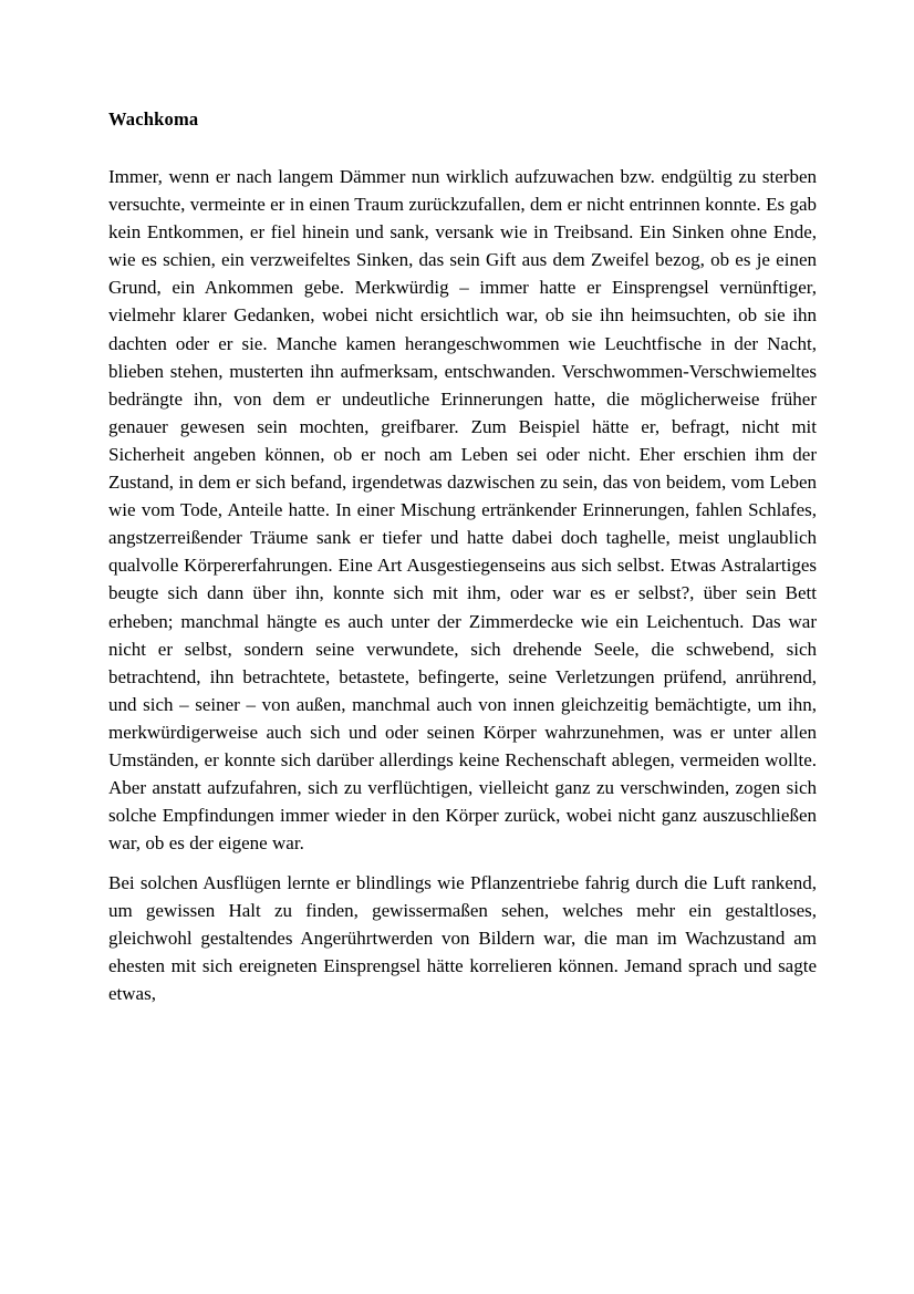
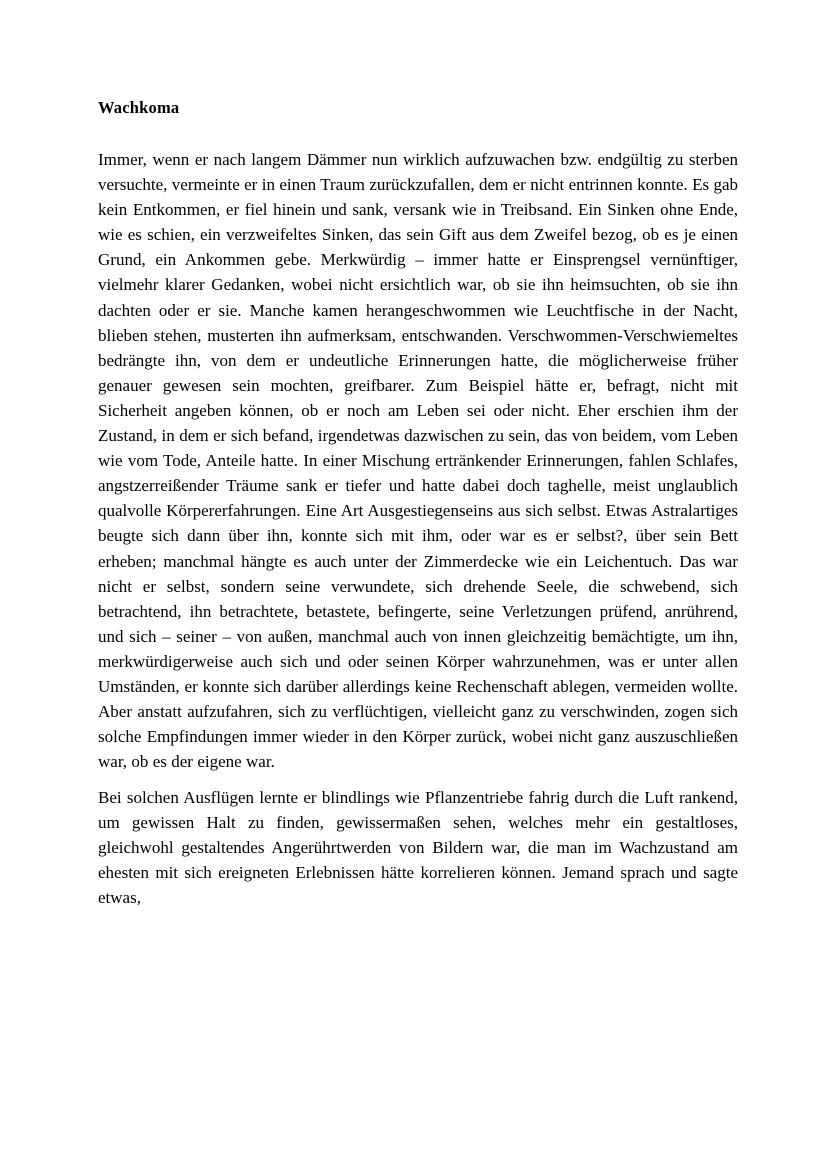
  Wachkoma
  Immer, wenn er nach langem Dämmer nun wirklich aufzuwachen bzw. endgültig zu sterben versuchte, vermeinte er in einen Traum zurückzufallen, dem er nicht entrinnen konnte. Es gab kein Entkommen, er fiel hinein und sank, versank wie in Treibsand. Ein Sinken ohne Ende, wie es schien, ein verzweifeltes Sinken, das sein Gift aus dem Zweifel bezog, ob es je einen Grund, ein Ankommen gebe. Merkwürdig – immer hatte er Einsprengsel vernünftiger, vielmehr klarer Gedanken, wobei nicht ersichtlich war, ob sie ihn heimsuchten, ob sie ihn dachten oder er sie. Manche kamen herangeschwommen wie Leuchtfische in der Nacht, blieben stehen, musterten ihn aufmerksam, entschwanden. Verschwommen-Verschwiemeltes bedrängte ihn, von dem er undeutliche Erinnerungen hatte, die möglicherweise früher genauer gewesen sein mochten, greifbarer. Zum Beispiel hätte er, befragt, nicht mit Sicherheit angeben können, ob er noch am Leben sei oder nicht. Eher erschien ihm der Zustand, in dem er sich befand, irgendetwas dazwischen zu sein, das von beidem, vom Leben wie vom Tode, Anteile hatte. In einer Mischung ertränkender Erinnerungen, fahlen Schlafes, angstzerreißender Träume sank er tiefer und hatte dabei doch taghelle, meist unglaublich qualvolle Körpererfahrungen. Eine Art Ausgestiegenseins aus sich selbst. Etwas Astralartiges beugte sich dann über ihn, konnte sich mit ihm, oder war es er selbst?, über sein Bett erheben; manchmal hängte es auch unter der Zimmerdecke wie ein Leichentuch. Das war nicht er selbst, sondern seine verwundete, sich drehende Seele, die schwebend, sich betrachtend, ihn betrachtete, betastete, befingerte, seine Verletzungen prüfend, anrührend, und sich – seiner – von außen, manchmal auch von innen gleichzeitig bemächtigte, um ihn, merkwürdigerweise auch sich und oder seinen Körper wahrzunehmen, was er unter allen Umständen, er konnte sich darüber allerdings keine Rechenschaft ablegen, vermeiden wollte. Aber anstatt aufzufahren, sich zu verflüchtigen, vielleicht ganz zu verschwinden, zogen sich solche Empfindungen immer wieder in den Körper zurück, wobei nicht ganz auszuschließen war, ob es der eigene war.
- Bei solchen Ausflügen lernte er blindlings wie Pflanzentriebe fahrig durch die Luft rankend, um gewissen Halt zu finden, gewissermaßen sehen, welches mehr ein gestaltloses, gleichwohl gestaltendes Angerührtwerden von Bildern war, die man im Wachzustand am ehesten mit sich ereigneten Einsprengsel hätte korrelieren können. Jemand sprach und sagte etwas,
+ Bei solchen Ausflügen lernte er blindlings wie Pflanzentriebe fahrig durch die Luft rankend, um gewissen Halt zu finden, gewissermaßen sehen, welches mehr ein gestaltloses, gleichwohl gestaltendes Angerührtwerden von Bildern war, die man im Wachzustand am ehesten mit sich ereigneten Erlebnissen hätte korrelieren können. Jemand sprach und sagte etwas,
